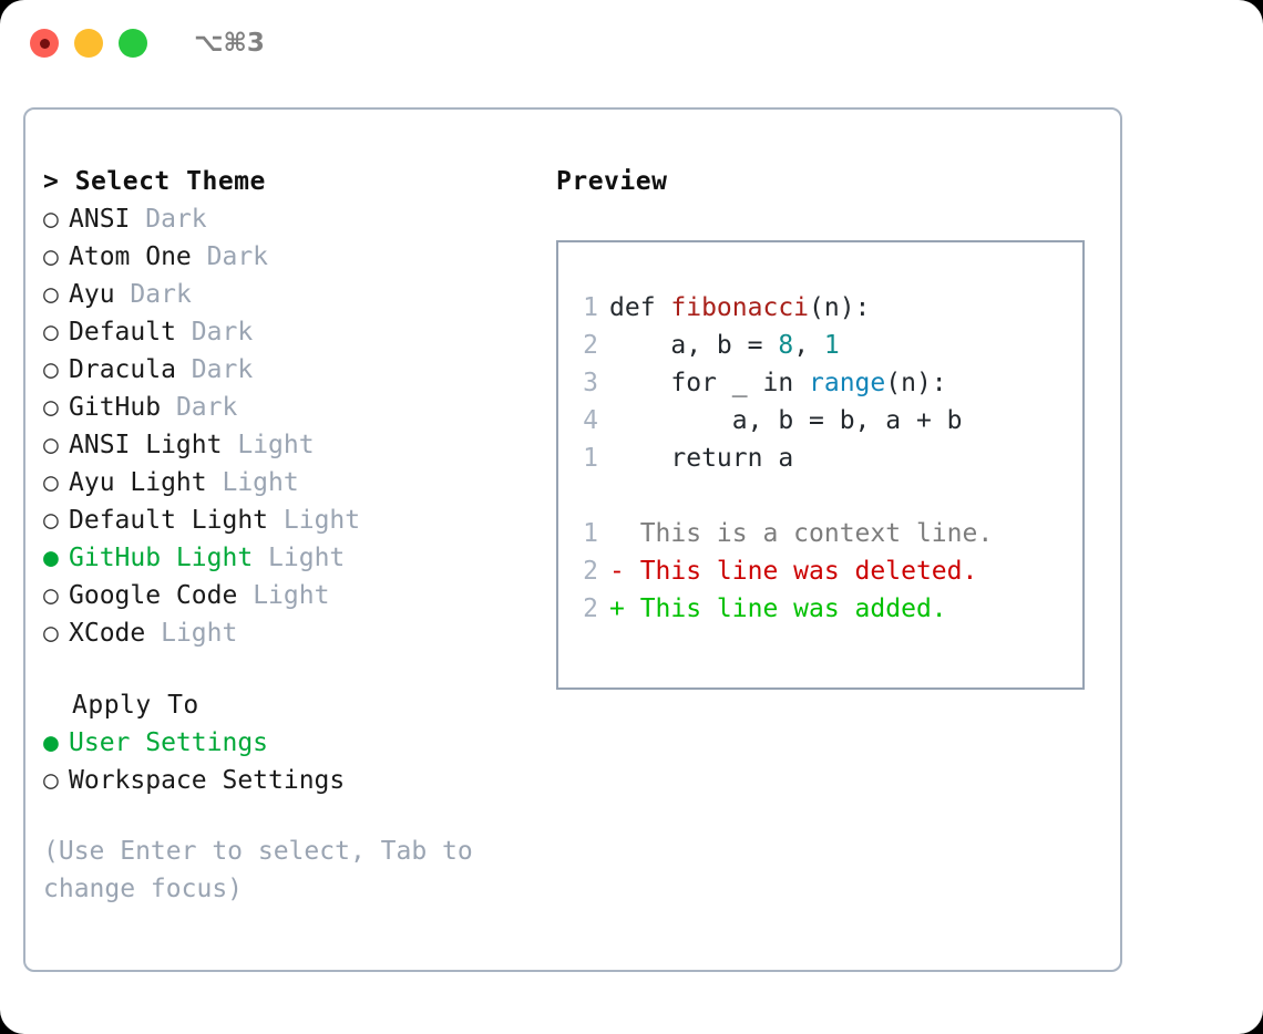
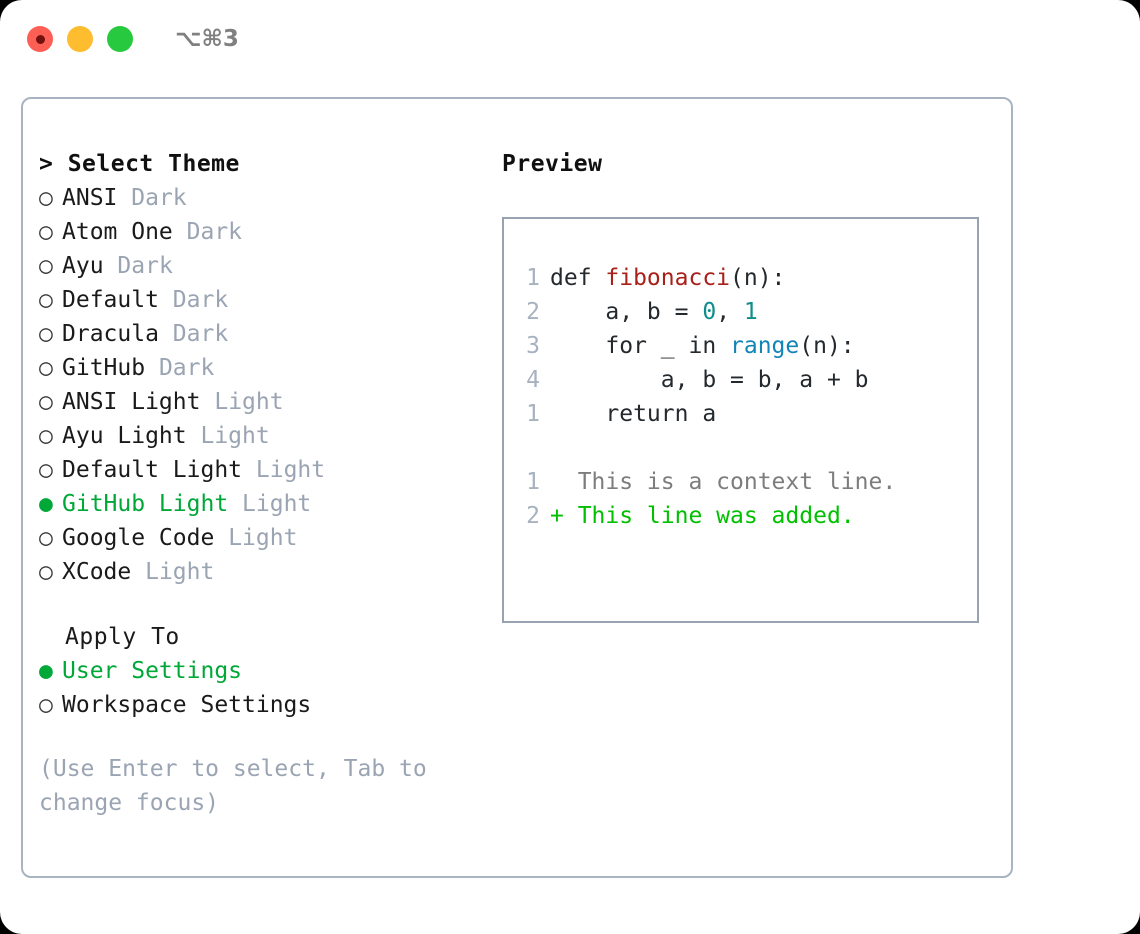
  ⌥⌘3
  > Select Theme
  ○ ANSI Dark
  ○ Atom One Dark
  ○ Ayu Dark
  ○ Default Dark
  ○ Dracula Dark
  ○ GitHub Dark
  ○ ANSI Light Light
  ○ Ayu Light Light
  ○ Default Light Light
  ● GitHub Light Light
  ○ Google Code Light
  ○ XCode Light
  Apply To
  ● User Settings
  ○ Workspace Settings
  (Use Enter to select, Tab to
  change focus)
  Preview
  1 def fibonacci(n):
- 2 a, b = 8, 1
+ 2 a, b = 0, 1
  3 for _ in range(n):
  4 a, b = b, a + b
  1 return a
  1 This is a context line.
- 2 - This line was deleted.
  2 + This line was added.
